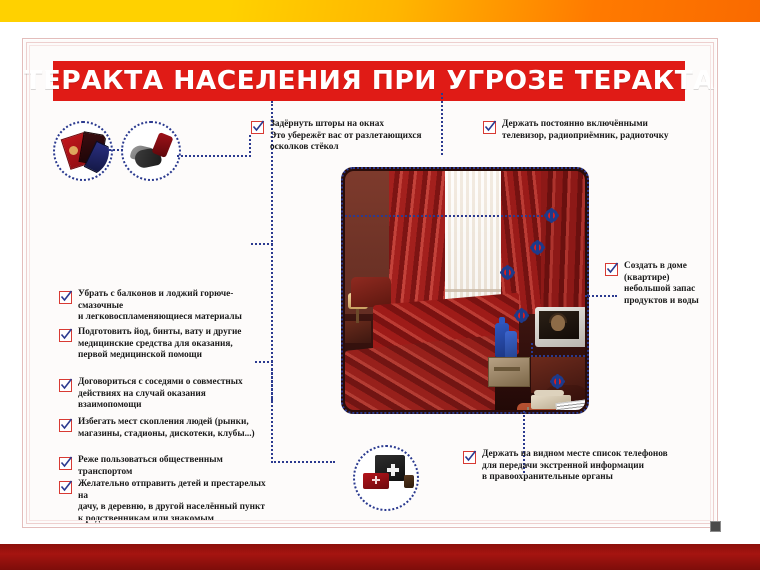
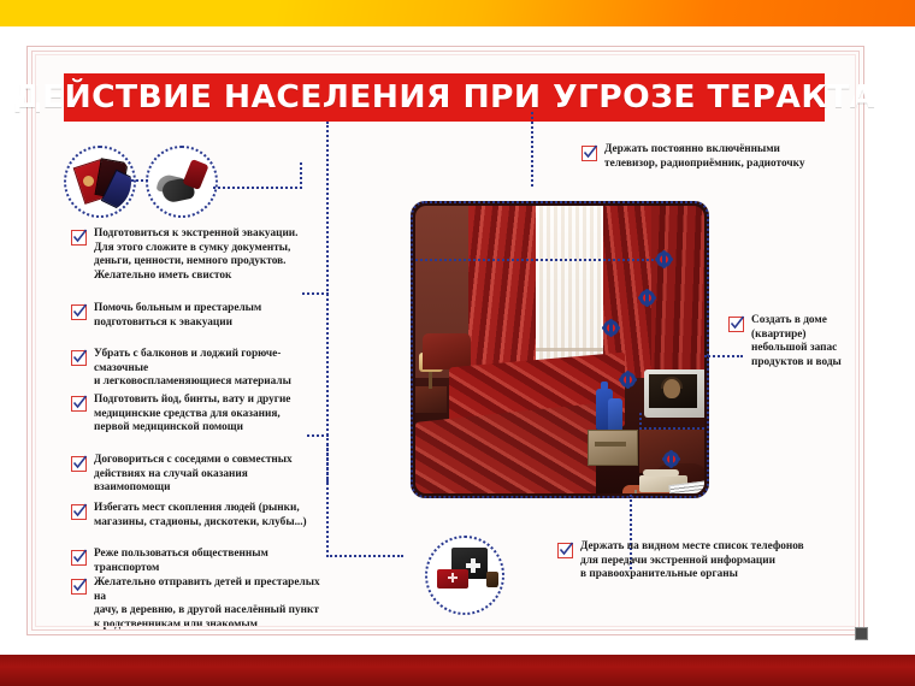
- ТЕРАКТА НАСЕЛЕНИЯ ПРИ УГРОЗЕ ТЕРАКТА
+ ДЕЙСТВИЕ НАСЕЛЕНИЯ ПРИ УГРОЗЕ ТЕРАКТА
- Задёрнуть шторы на окнах
- Это убережёт вас от разлетающихся
- осколков стёкол
  Держать постоянно включёнными
  телевизор, радиоприёмник, радиоточку
+ Подготовиться к экстренной эвакуации.
+ Для этого сложите в сумку документы,
+ деньги, ценности, немного продуктов.
+ Желательно иметь свисток
+ Помочь больным и престарелым
+ подготовиться к эвакуации
  Убрать с балконов и лоджий горюче-смазочные
  и легковоспламеняющиеся материалы
  Подготовить йод, бинты, вату и другие
  медицинские средства для оказания,
  первой медицинской помощи
  Договориться с соседями о совместных
  действиях на случай оказания взаимопомощи
  Избегать мест скопления людей (рынки,
  магазины, стадионы, дискотеки, клубы...)
  Реже пользоваться общественным транспортом
  Желательно отправить детей и престарелых на
  дачу, в деревню, в другой населённый пункт
  к родственникам или знакомым
  Создать в доме
  (квартире)
  небольшой запас
  продуктов и воды
  Держать на видном месте список телефонов
  для передачи экстренной информации
  в правоохранительные органы
